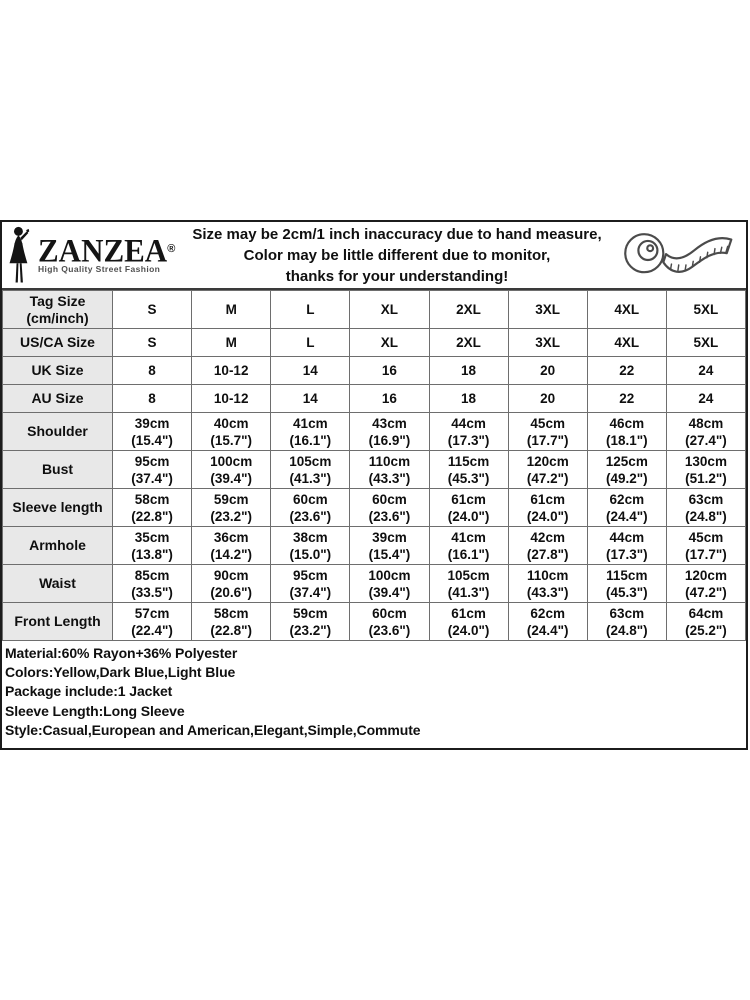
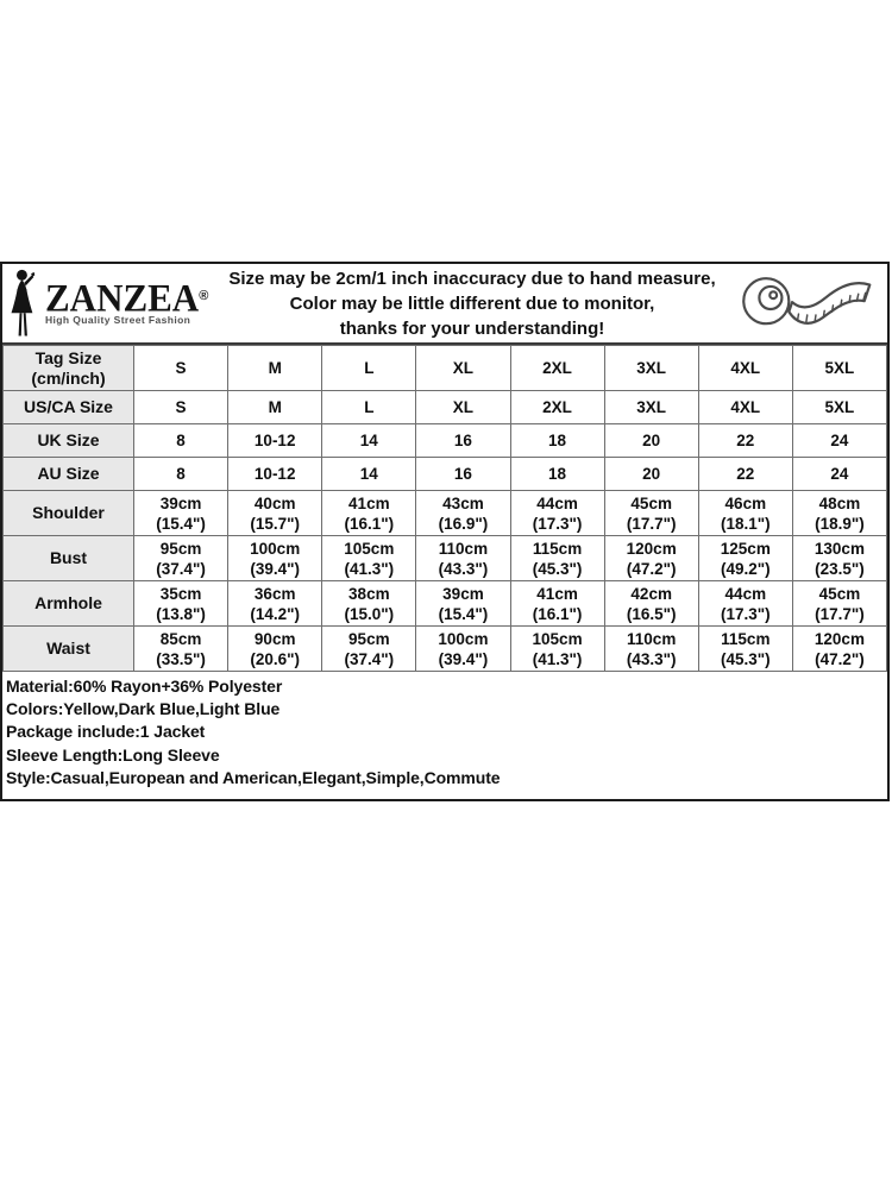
  ZANZEA
  ®
  High Quality Street Fashion
  Size may be 2cm/1 inch inaccuracy due to hand measure,
  Color may be little different due to monitor,
  thanks for your understanding!
  Tag Size (cm/inch)	S	M	L	XL	2XL	3XL	4XL	5XL
  US/CA Size	S	M	L	XL	2XL	3XL	4XL	5XL
  UK Size	8	10-12	14	16	18	20	22	24
  AU Size	8	10-12	14	16	18	20	22	24
- Shoulder	39cm (15.4")	40cm (15.7")	41cm (16.1")	43cm (16.9")	44cm (17.3")	45cm (17.7")	46cm (18.1")	48cm (27.4")
+ Shoulder	39cm (15.4")	40cm (15.7")	41cm (16.1")	43cm (16.9")	44cm (17.3")	45cm (17.7")	46cm (18.1")	48cm (18.9")
- Bust	95cm (37.4")	100cm (39.4")	105cm (41.3")	110cm (43.3")	115cm (45.3")	120cm (47.2")	125cm (49.2")	130cm (51.2")
+ Bust	95cm (37.4")	100cm (39.4")	105cm (41.3")	110cm (43.3")	115cm (45.3")	120cm (47.2")	125cm (49.2")	130cm (23.5")
- Sleeve length	58cm (22.8")	59cm (23.2")	60cm (23.6")	60cm (23.6")	61cm (24.0")	61cm (24.0")	62cm (24.4")	63cm (24.8")
- Armhole	35cm (13.8")	36cm (14.2")	38cm (15.0")	39cm (15.4")	41cm (16.1")	42cm (27.8")	44cm (17.3")	45cm (17.7")
+ Armhole	35cm (13.8")	36cm (14.2")	38cm (15.0")	39cm (15.4")	41cm (16.1")	42cm (16.5")	44cm (17.3")	45cm (17.7")
  Waist	85cm (33.5")	90cm (20.6")	95cm (37.4")	100cm (39.4")	105cm (41.3")	110cm (43.3")	115cm (45.3")	120cm (47.2")
- Front Length	57cm (22.4")	58cm (22.8")	59cm (23.2")	60cm (23.6")	61cm (24.0")	62cm (24.4")	63cm (24.8")	64cm (25.2")
  Material:60% Rayon+36% Polyester
  Colors:Yellow,Dark Blue,Light Blue
  Package include:1 Jacket
  Sleeve Length:Long Sleeve
  Style:Casual,European and American,Elegant,Simple,Commute
